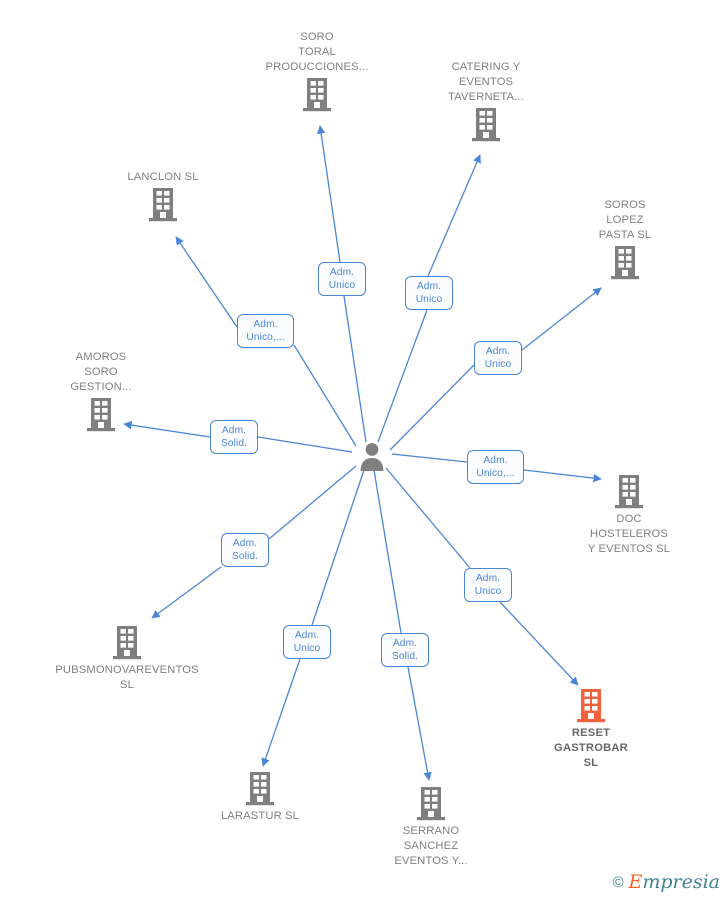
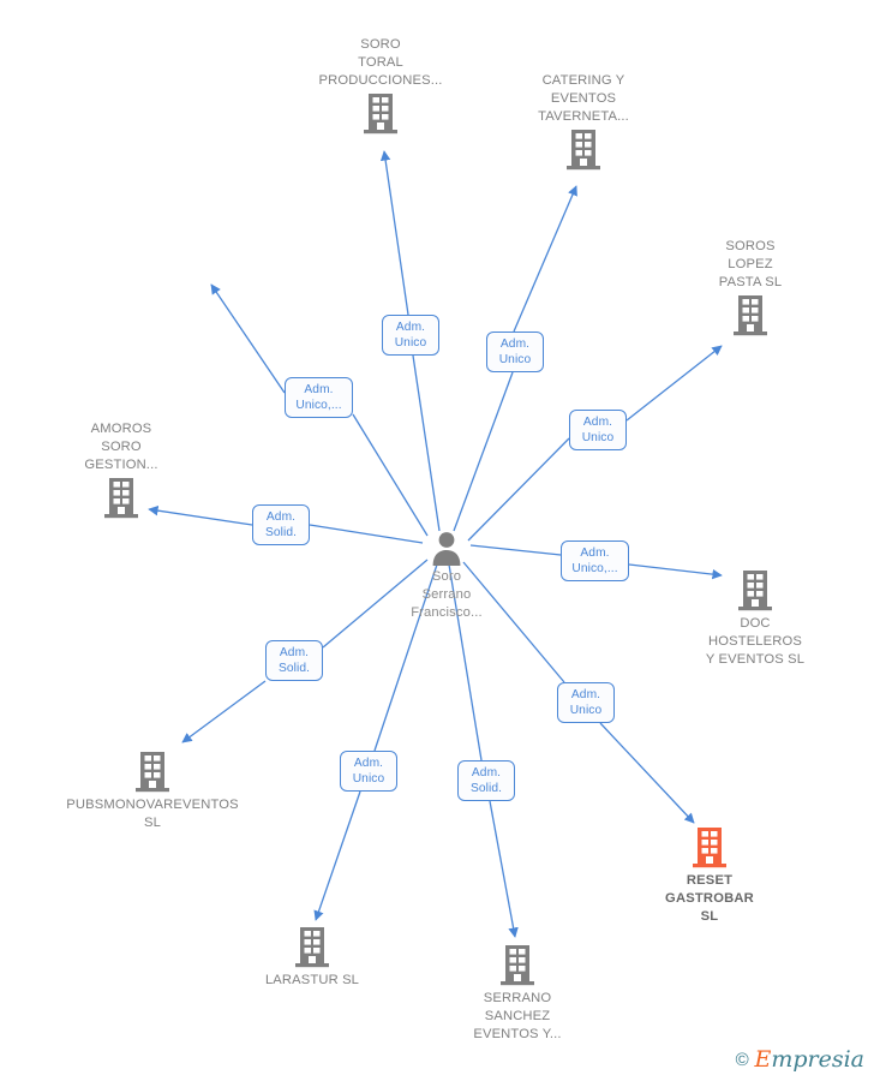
  SORO
  TORAL
  PRODUCCIONES...
  CATERING Y
  EVENTOS
  TAVERNETA...
- LANCLON SL
  SOROS
  LOPEZ
  PASTA SL
  AMOROS
  SORO
  GESTION...
+ Soro
+ Serrano
+ Francisco...
  DOC
  HOSTELEROS
  Y EVENTOS SL
  PUBSMONOVAREVENTOS
  SL
  RESET
  GASTROBAR
  SL
  LARASTUR SL
  SERRANO
  SANCHEZ
  EVENTOS Y...
  Adm.
  Unico
  Adm.
  Unico
  Adm.
  Unico,...
  Adm.
  Unico
  Adm.
  Solid.
  Adm.
  Unico,...
  Adm.
  Solid.
  Adm.
  Unico
  Adm.
  Unico
  Adm.
  Solid.
  © Empresia
